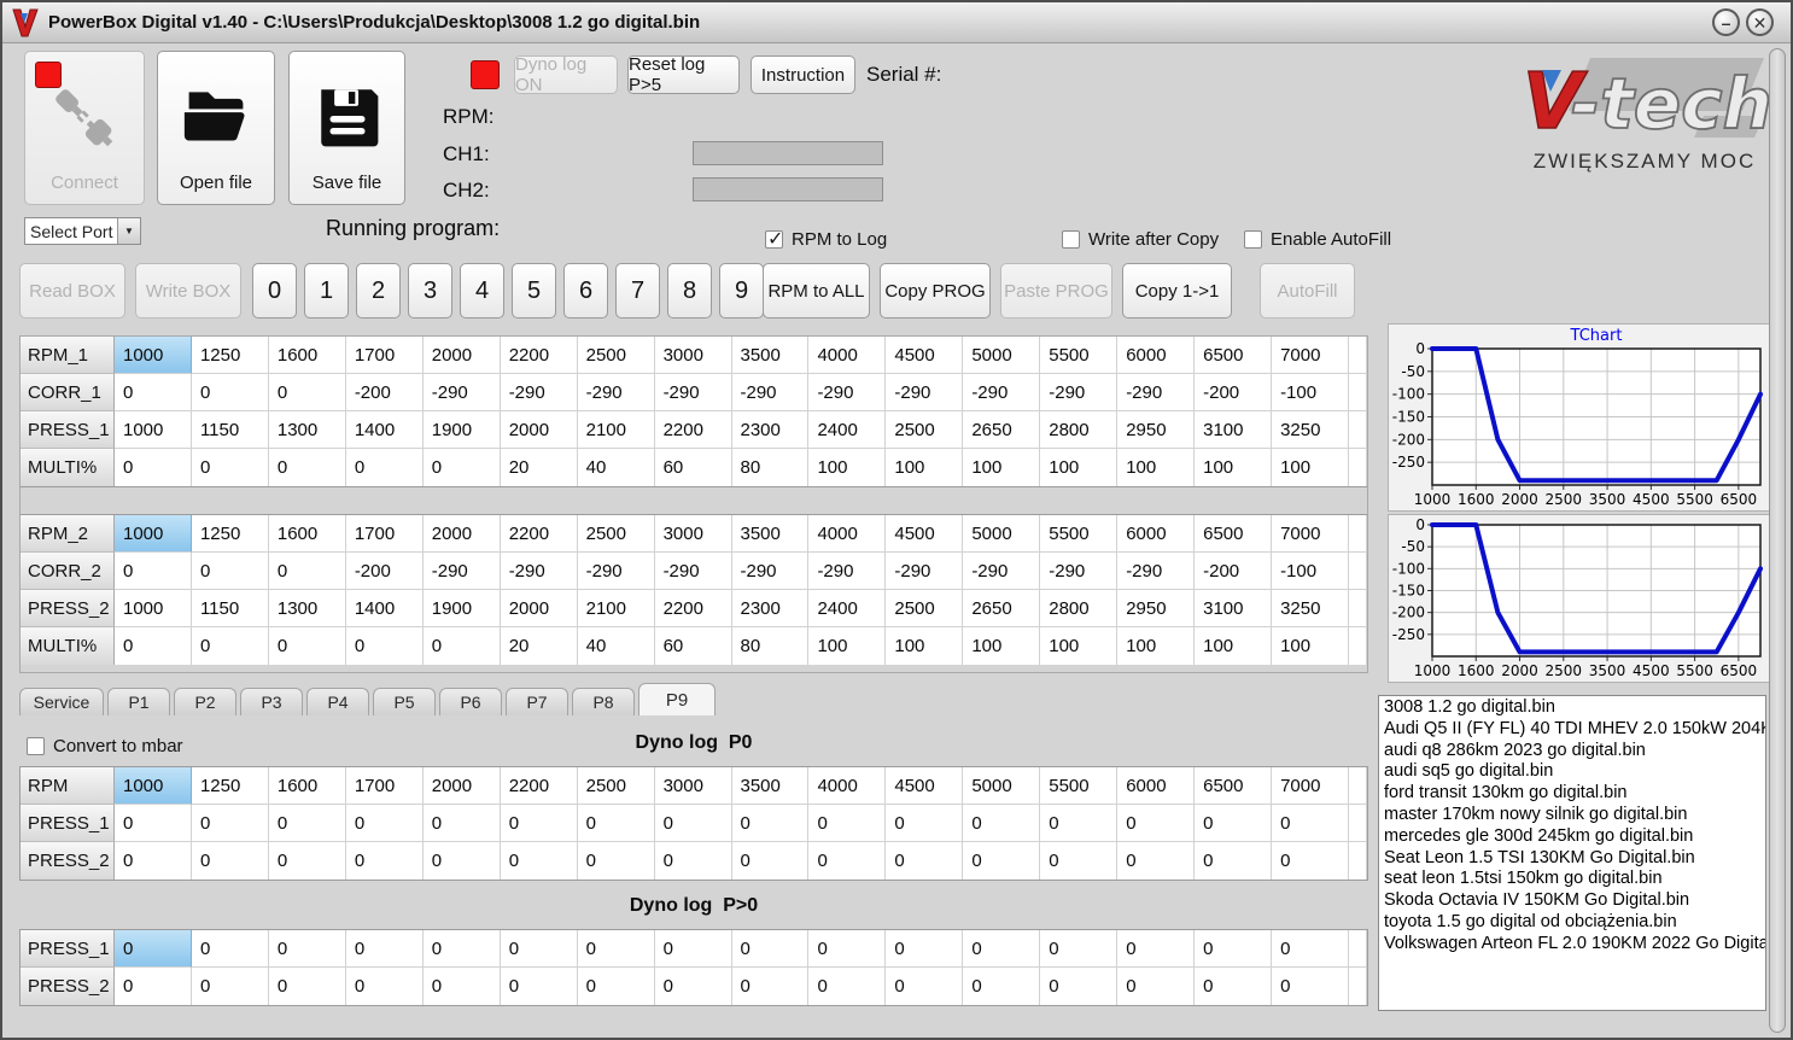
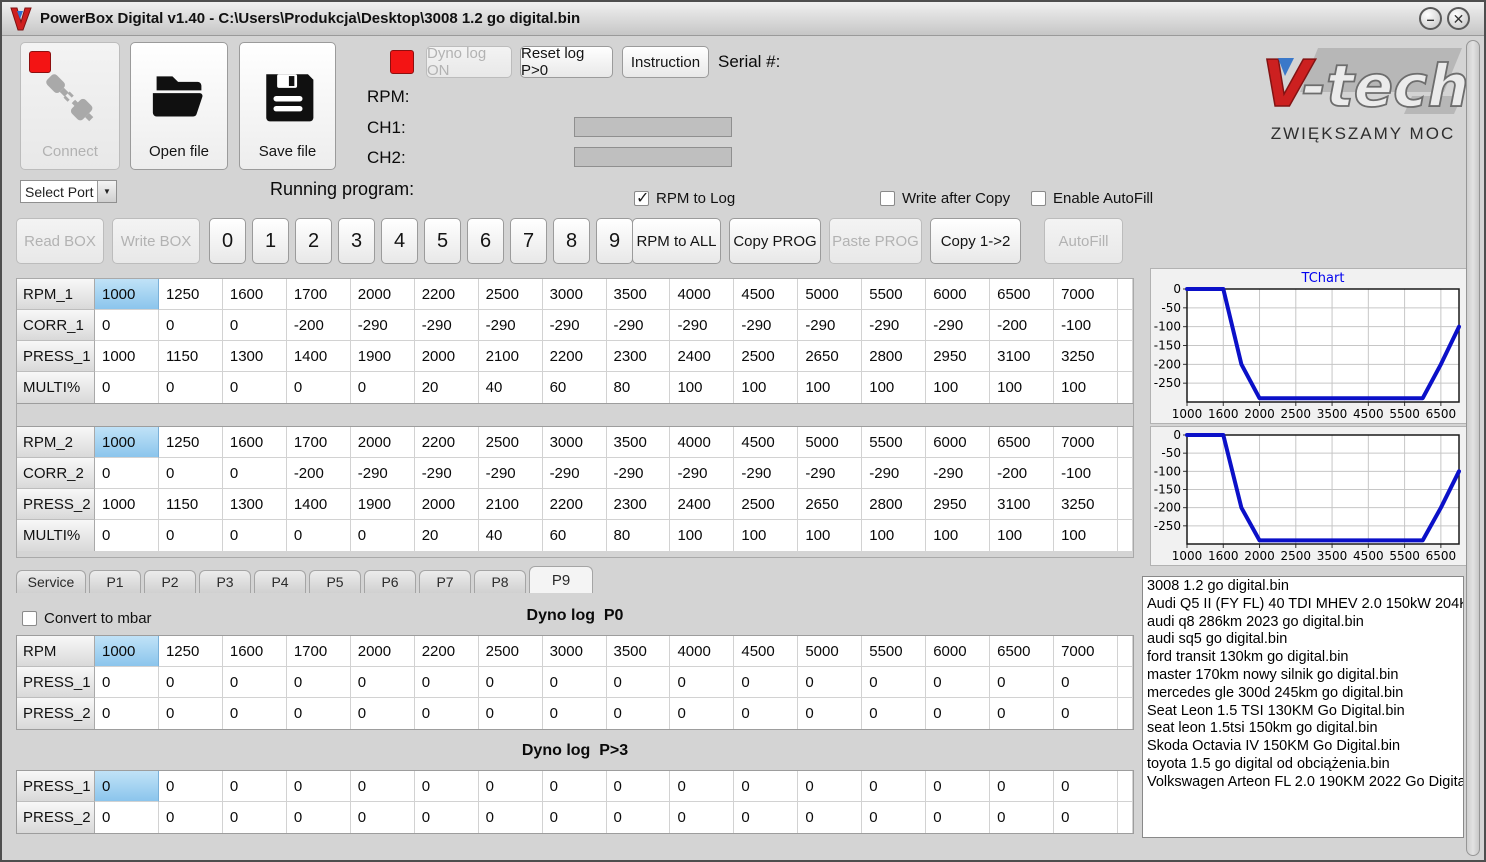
  PowerBox Digital v1.40 - C:\Users\Produkcja\Desktop\3008 1.2 go digital.bin
  –
  ✕
  Connect
  Open file
  Save file
  Dyno log ON
- Reset log P>5
+ Reset log P>0
  Instruction
  Serial #:
  RPM:
  CH1:
  CH2:
  Running program:
  Select Port
  ▼
  RPM to Log
  Write after Copy
  Enable AutoFill
  Read BOX
  Write BOX
  0
  1
  2
  3
  4
  5
  6
  7
  8
  9
  RPM to ALL
  Copy PROG
  Paste PROG
- Copy 1->1
+ Copy 1->2
  AutoFill
  RPM_1
  1000
  1250
  1600
  1700
  2000
  2200
  2500
  3000
  3500
  4000
  4500
  5000
  5500
  6000
  6500
  7000
  CORR_1
  0
  0
  0
  -200
  -290
  -290
  -290
  -290
  -290
  -290
  -290
  -290
  -290
  -290
  -200
  -100
  PRESS_1
  1000
  1150
  1300
  1400
  1900
  2000
  2100
  2200
  2300
  2400
  2500
  2650
  2800
  2950
  3100
  3250
  MULTI%
  0
  0
  0
  0
  0
  20
  40
  60
  80
  100
  100
  100
  100
  100
  100
  100
  RPM_2
  1000
  1250
  1600
  1700
  2000
  2200
  2500
  3000
  3500
  4000
  4500
  5000
  5500
  6000
  6500
  7000
  CORR_2
  0
  0
  0
  -200
  -290
  -290
  -290
  -290
  -290
  -290
  -290
  -290
  -290
  -290
  -200
  -100
  PRESS_2
  1000
  1150
  1300
  1400
  1900
  2000
  2100
  2200
  2300
  2400
  2500
  2650
  2800
  2950
  3100
  3250
  MULTI%
  0
  0
  0
  0
  0
  20
  40
  60
  80
  100
  100
  100
  100
  100
  100
  100
  Service
  P1
  P2
  P3
  P4
  P5
  P6
  P7
  P8
  P9
  Convert to mbar
  Dyno log P0
  RPM
  1000
  1250
  1600
  1700
  2000
  2200
  2500
  3000
  3500
  4000
  4500
  5000
  5500
  6000
  6500
  7000
  PRESS_1
  0
  0
  0
  0
  0
  0
  0
  0
  0
  0
  0
  0
  0
  0
  0
  0
  PRESS_2
  0
  0
  0
  0
  0
  0
  0
  0
  0
  0
  0
  0
  0
  0
  0
  0
- Dyno log P>0
+ Dyno log P>3
  PRESS_1
  0
  0
  0
  0
  0
  0
  0
  0
  0
  0
  0
  0
  0
  0
  0
  0
  PRESS_2
  0
  0
  0
  0
  0
  0
  0
  0
  0
  0
  0
  0
  0
  0
  0
  0
  V
  -tech
  ZWIĘKSZAMY MOC
  0
  -50
  -100
  -150
  -200
  -250
  1000
  1600
  2000
  2500
  3500
  4500
  5500
  6500
  TChart
  0
  -50
  -100
  -150
  -200
  -250
  1000
  1600
  2000
  2500
  3500
  4500
  5500
  6500
  3008 1.2 go digital.bin
  Audi Q5 II (FY FL) 40 TDI MHEV 2.0 150kW 204
  audi q8 286km 2023 go digital.bin
  audi sq5 go digital.bin
  ford transit 130km go digital.bin
  master 170km nowy silnik go digital.bin
  mercedes gle 300d 245km go digital.bin
  Seat Leon 1.5 TSI 130KM Go Digital.bin
  seat leon 1.5tsi 150km go digital.bin
  Skoda Octavia IV 150KM Go Digital.bin
  toyota 1.5 go digital od obciążenia.bin
  Volkswagen Arteon FL 2.0 190KM 2022 Go Digita
